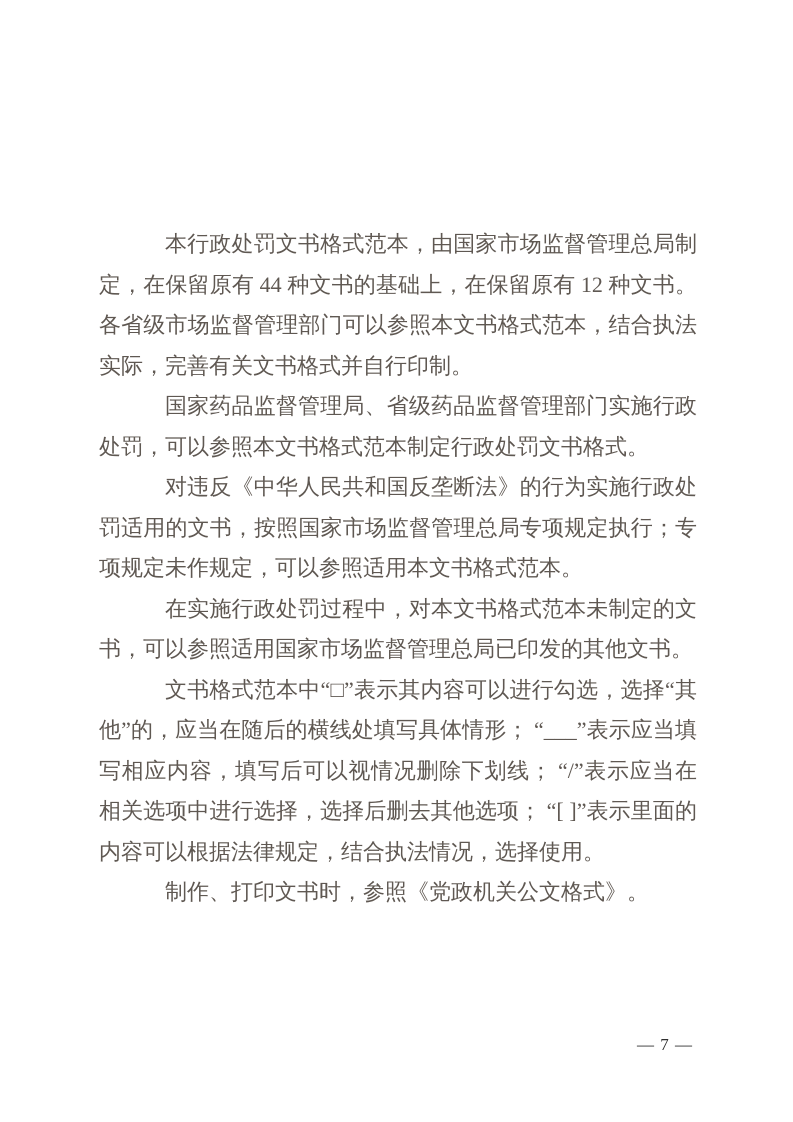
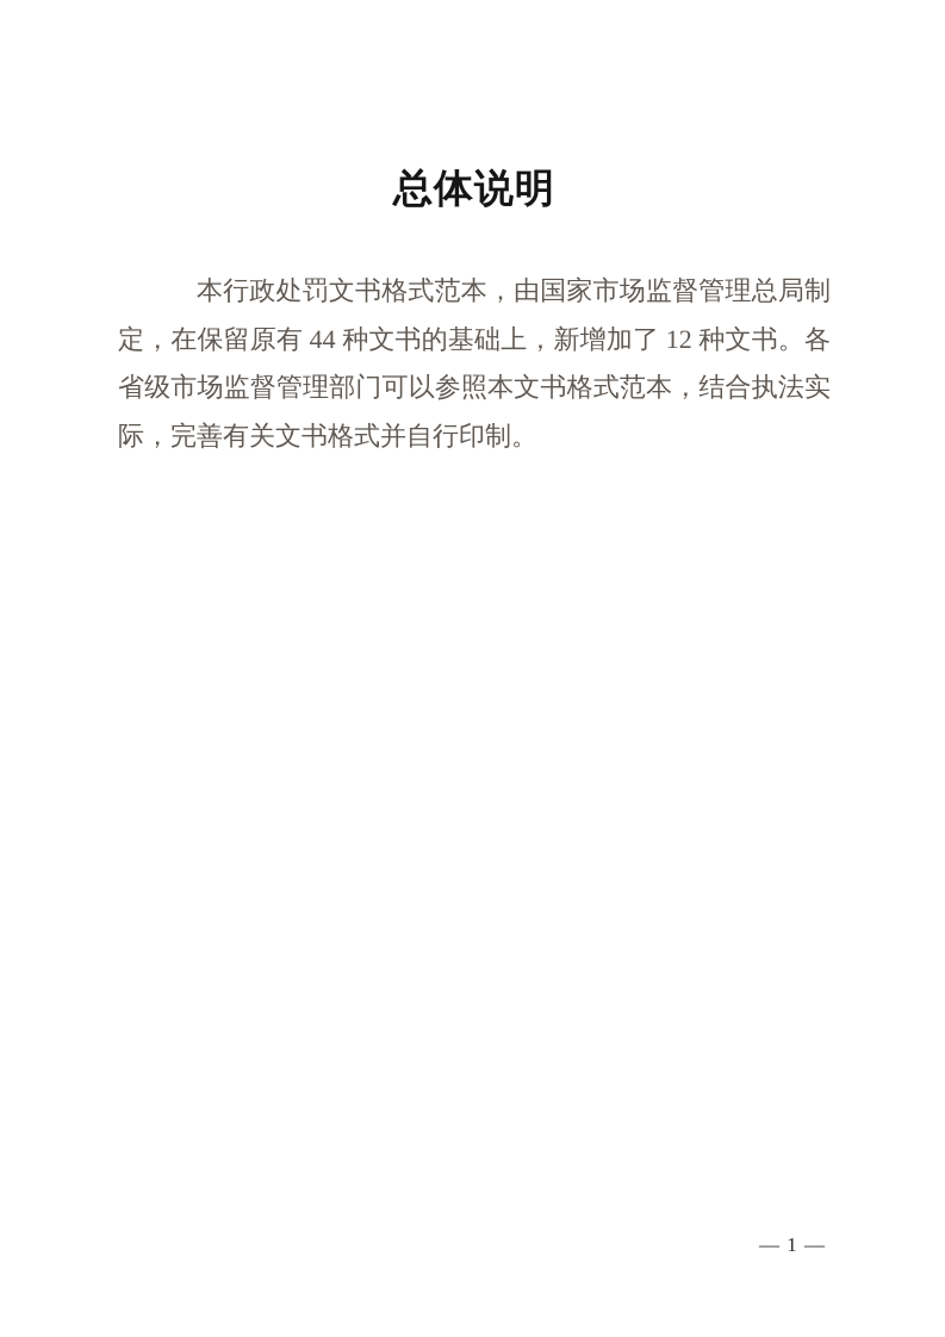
+ 总体说明
- 本行政处罚文书格式范本，由国家市场监督管理总局制定，在保留原有 44 种文书的基础上，在保留原有 12 种文书。各省级市场监督管理部门可以参照本文书格式范本，结合执法实际，完善有关文书格式并自行印制。
+ 本行政处罚文书格式范本，由国家市场监督管理总局制定，在保留原有 44 种文书的基础上，新增加了 12 种文书。各省级市场监督管理部门可以参照本文书格式范本，结合执法实际，完善有关文书格式并自行印制。
- 国家药品监督管理局、省级药品监督管理部门实施行政处罚，可以参照本文书格式范本制定行政处罚文书格式。
- 对违反《中华人民共和国反垄断法》的行为实施行政处罚适用的文书，按照国家市场监督管理总局专项规定执行；专项规定未作规定，可以参照适用本文书格式范本。
- 在实施行政处罚过程中，对本文书格式范本未制定的文书，可以参照适用国家市场监督管理总局已印发的其他文书。
- 文书格式范本中“□”表示其内容可以进行勾选，选择“其他”的，应当在随后的横线处填写具体情形； “___”表示应当填写相应内容，填写后可以视情况删除下划线； “/”表示应当在相关选项中进行选择，选择后删去其他选项； “[ ]”表示里面的内容可以根据法律规定，结合执法情况，选择使用。
- 制作、打印文书时，参照《党政机关公文格式》。
- — 7 —
+ — 1 —
